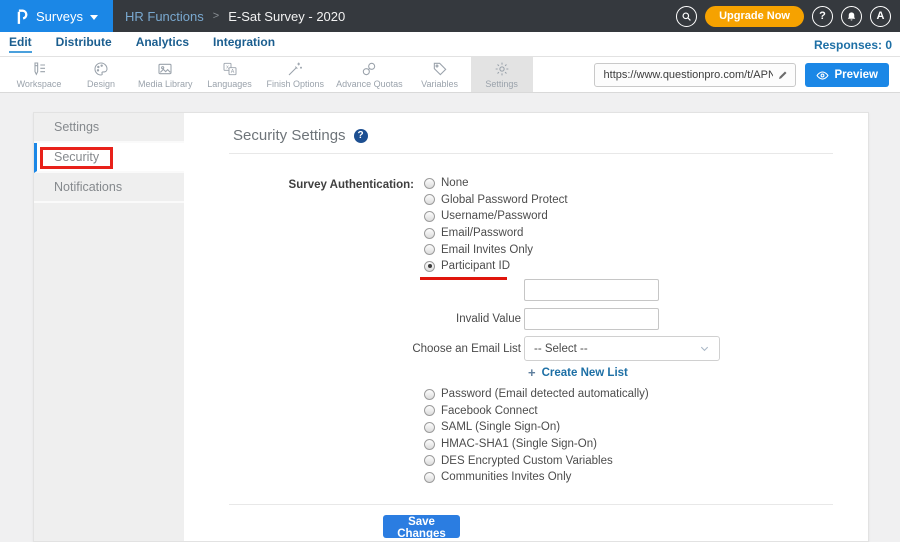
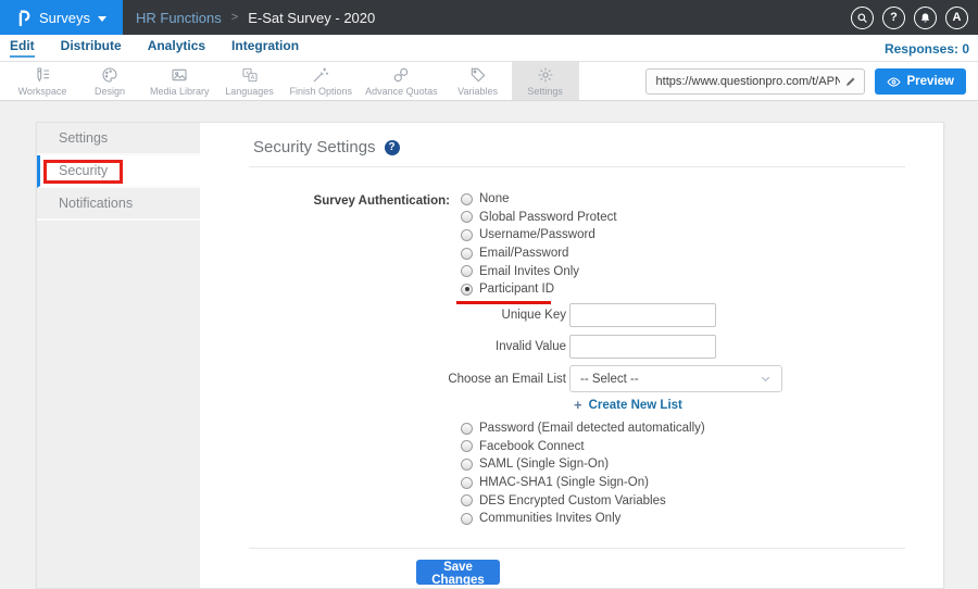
  Surveys
  HR Functions
  >
  E-Sat Survey - 2020
- Upgrade Now
  ?
  A
  Edit
  Distribute
  Analytics
  Integration
  Responses: 0
  Workspace
  Design
  Media Library
  Languages
  Finish Options
  Advance Quotas
  Variables
  Settings
  https://www.questionpro.com/t/APN
  Preview
  Settings
  Security
  Notifications
  Security Settings
  ?
  Survey Authentication:
  None
  Global Password Protect
  Username/Password
  Email/Password
  Email Invites Only
  Participant ID
+ Unique Key
  Invalid Value
  Choose an Email List
  -- Select --
  +
  Create New List
  Password (Email detected automatically)
  Facebook Connect
  SAML (Single Sign-On)
  HMAC-SHA1 (Single Sign-On)
  DES Encrypted Custom Variables
  Communities Invites Only
  Save Changes
